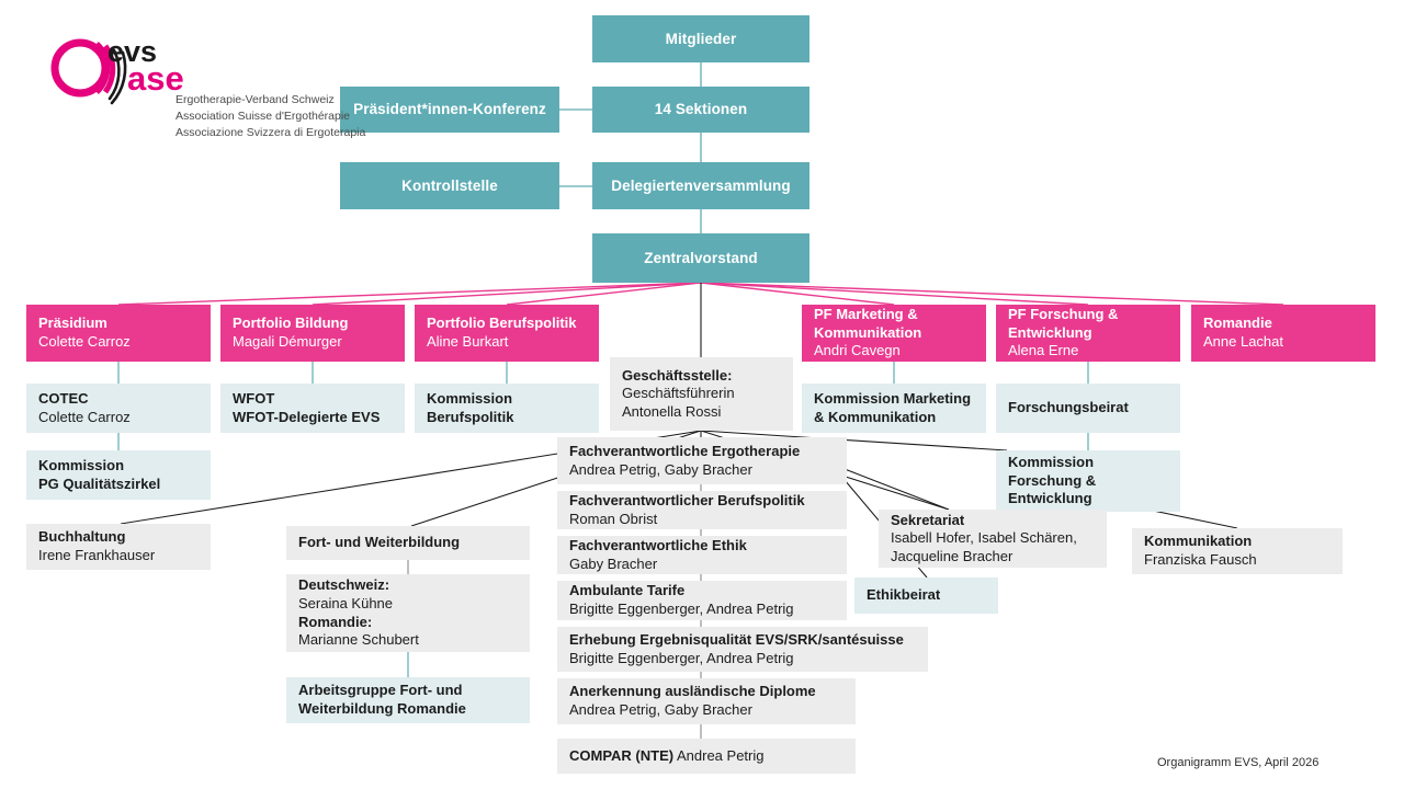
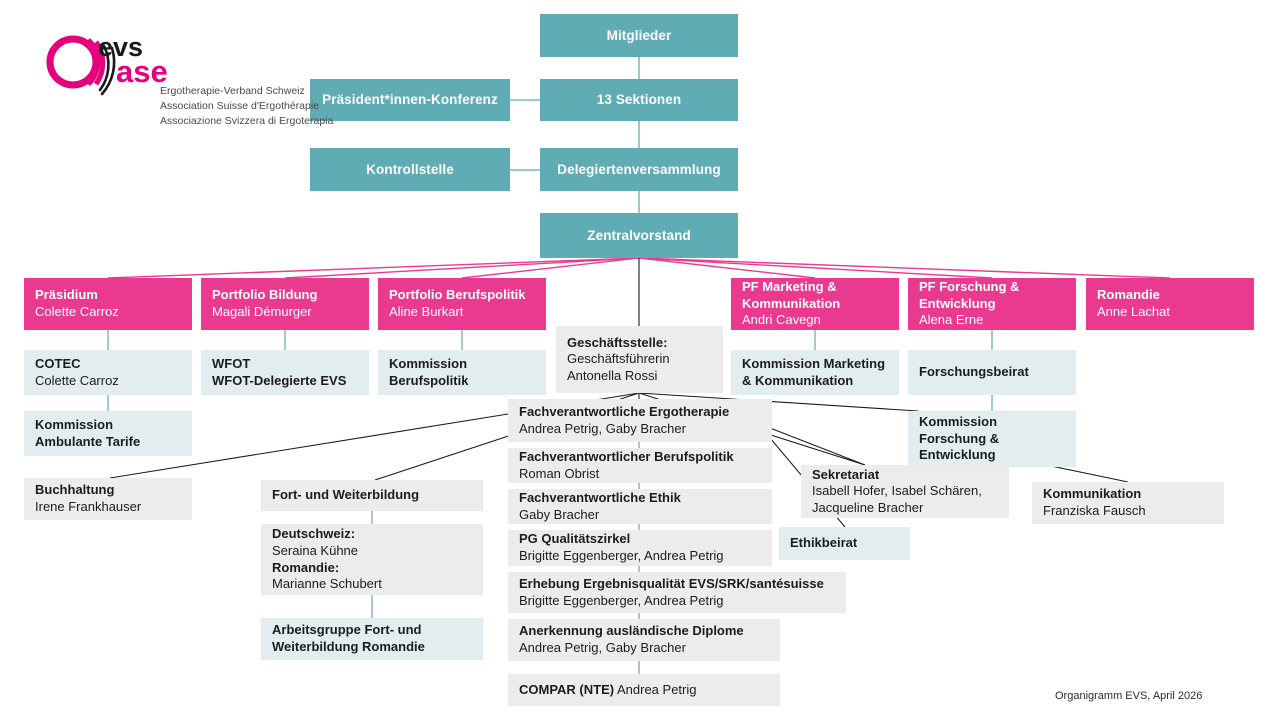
  evs
  ase
  Ergotherapie-Verband Schweiz
  Association Suisse d'Ergothérapie
  Associazione Svizzera di Ergoterapia
  Mitglieder
  Präsident*innen-Konferenz
- 14 Sektionen
+ 13 Sektionen
  Kontrollstelle
  Delegiertenversammlung
  Zentralvorstand
  Präsidium
  Colette Carroz
  Portfolio Bildung
  Magali Démurger
  Portfolio Berufspolitik
  Aline Burkart
  PF Marketing &
  Kommunikation
  Andri Cavegn
  PF Forschung &
  Entwicklung
  Alena Erne
  Romandie
  Anne Lachat
  COTEC
  Colette Carroz
  WFOT
  WFOT-Delegierte EVS
  Kommission
  Berufspolitik
  Kommission Marketing
  & Kommunikation
  Forschungsbeirat
  Kommission
- PG Qualitätszirkel
+ Ambulante Tarife
  Kommission
  Forschung &
  Entwicklung
  Ethikbeirat
  Arbeitsgruppe Fort- und
  Weiterbildung Romandie
  Geschäftsstelle:
  Geschäftsführerin
  Antonella Rossi
  Buchhaltung
  Irene Frankhauser
  Fort- und Weiterbildung
  Deutschweiz:
  Seraina Kühne
  Romandie:
  Marianne Schubert
  Fachverantwortliche Ergotherapie
  Andrea Petrig, Gaby Bracher
  Fachverantwortlicher Berufspolitik
  Roman Obrist
  Fachverantwortliche Ethik
  Gaby Bracher
- Ambulante Tarife
+ PG Qualitätszirkel
  Brigitte Eggenberger, Andrea Petrig
  Erhebung Ergebnisqualität EVS/SRK/santésuisse
  Brigitte Eggenberger, Andrea Petrig
  Anerkennung ausländische Diplome
  Andrea Petrig, Gaby Bracher
  COMPAR (NTE) Andrea Petrig
  Sekretariat
  Isabell Hofer, Isabel Schären,
  Jacqueline Bracher
  Kommunikation
  Franziska Fausch
  Organigramm EVS, April 2026
